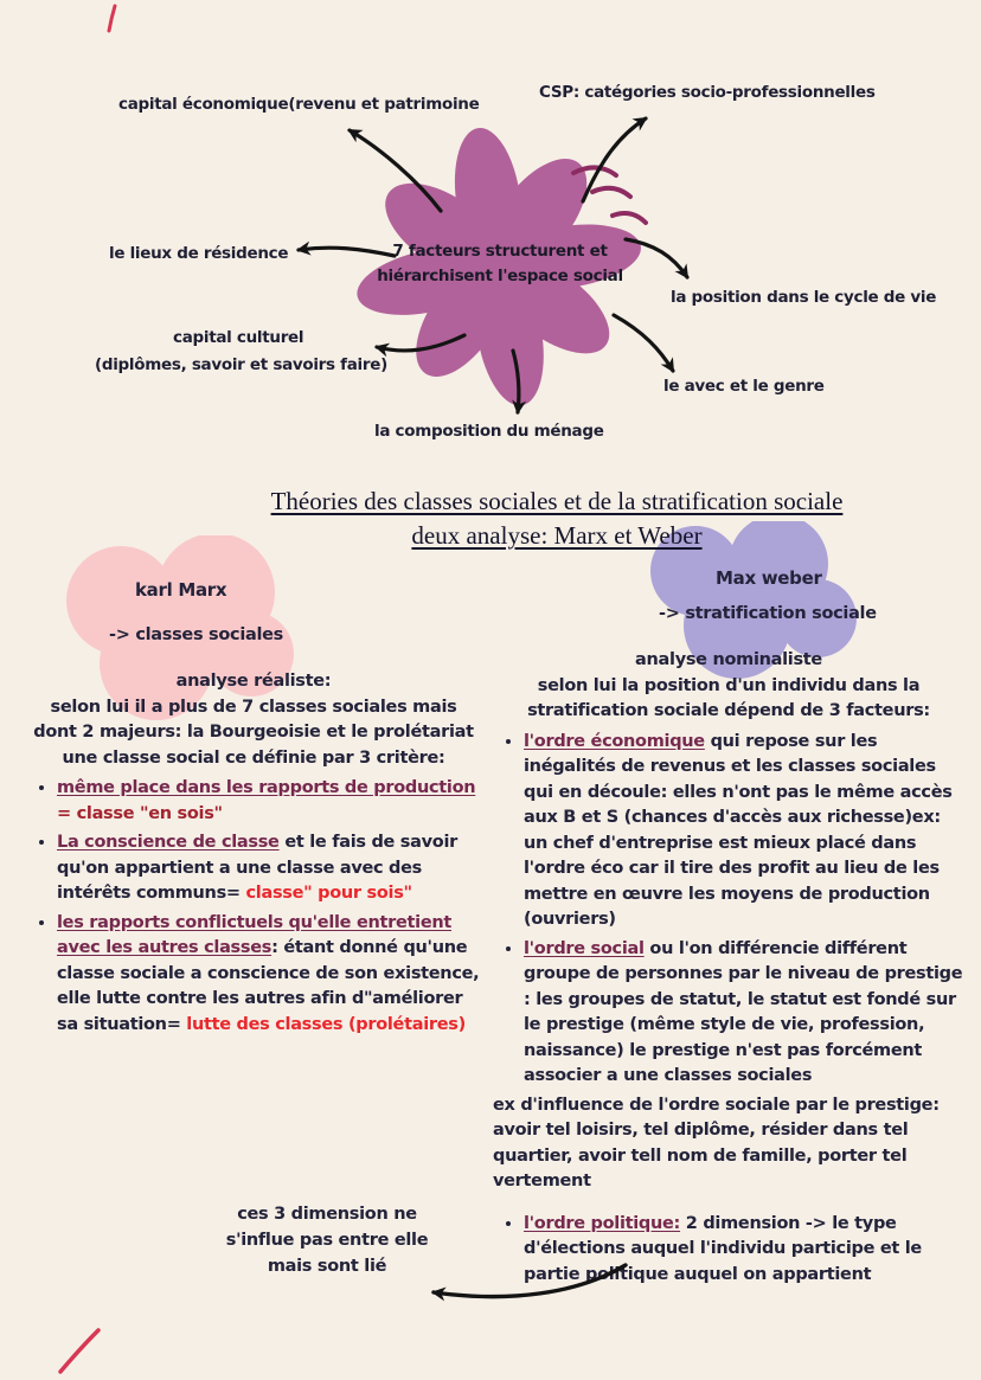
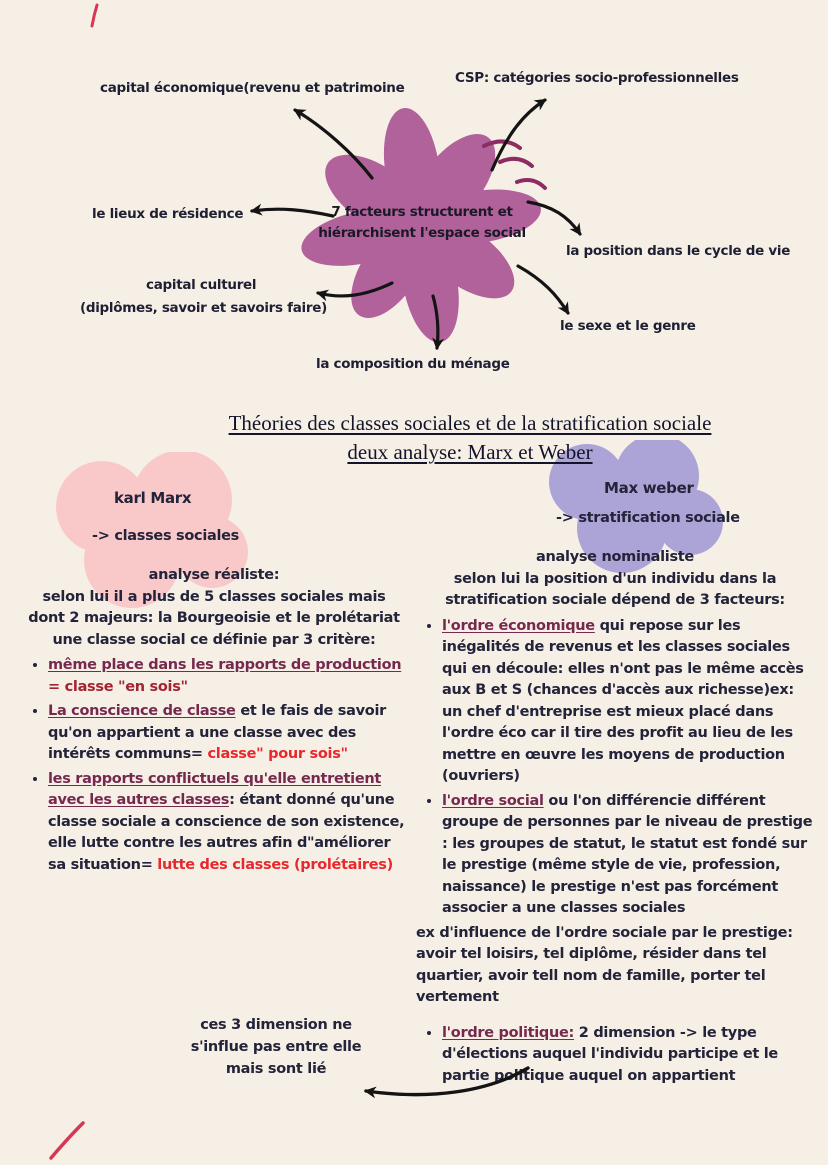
  capital économique(revenu et patrimoine
  CSP: catégories socio-professionnelles
  le lieux de résidence
  la position dans le cycle de vie
  capital culturel
  (diplômes, savoir et savoirs faire)
- le avec et le genre
+ le sexe et le genre
  la composition du ménage
  7 facteurs structurent et
  hiérarchisent l'espace social
  Théories des classes sociales et de la stratification sociale
  deux analyse: Marx et Weber
  karl Marx
  -> classes sociales
  analyse réaliste:
- selon lui il a plus de 7 classes sociales mais dont 2 majeurs: la Bourgeoisie et le prolétariat une classe social ce définie par 3 critère:
+ selon lui il a plus de 5 classes sociales mais dont 2 majeurs: la Bourgeoisie et le prolétariat une classe social ce définie par 3 critère:
  même place dans les rapports de production = classe "en sois"
  La conscience de classe et le fais de savoir qu'on appartient a une classe avec des intérêts communs= classe" pour sois"
  les rapports conflictuels qu'elle entretient avec les autres classes: étant donné qu'une classe sociale a conscience de son existence, elle lutte contre les autres afin d"améliorer sa situation= lutte des classes (prolétaires)
  Max weber
  -> stratification sociale
  analyse nominaliste
  selon lui la position d'un individu dans la stratification sociale dépend de 3 facteurs:
  l'ordre économique qui repose sur les inégalités de revenus et les classes sociales qui en découle: elles n'ont pas le même accès aux B et S (chances d'accès aux richesse)ex: un chef d'entreprise est mieux placé dans l'ordre éco car il tire des profit au lieu de les mettre en œuvre les moyens de production (ouvriers)
  l'ordre social ou l'on différencie différent groupe de personnes par le niveau de prestige : les groupes de statut, le statut est fondé sur le prestige (même style de vie, profession, naissance) le prestige n'est pas forcément associer a une classes sociales
  ex d'influence de l'ordre sociale par le prestige: avoir tel loisirs, tel diplôme, résider dans tel quartier, avoir tell nom de famille, porter tel vertement
  l'ordre politique: 2 dimension -> le type d'élections auquel l'individu participe et le partie poitique auquel on appartient
  ces 3 dimension ne s'influe pas entre elle mais sont lié
